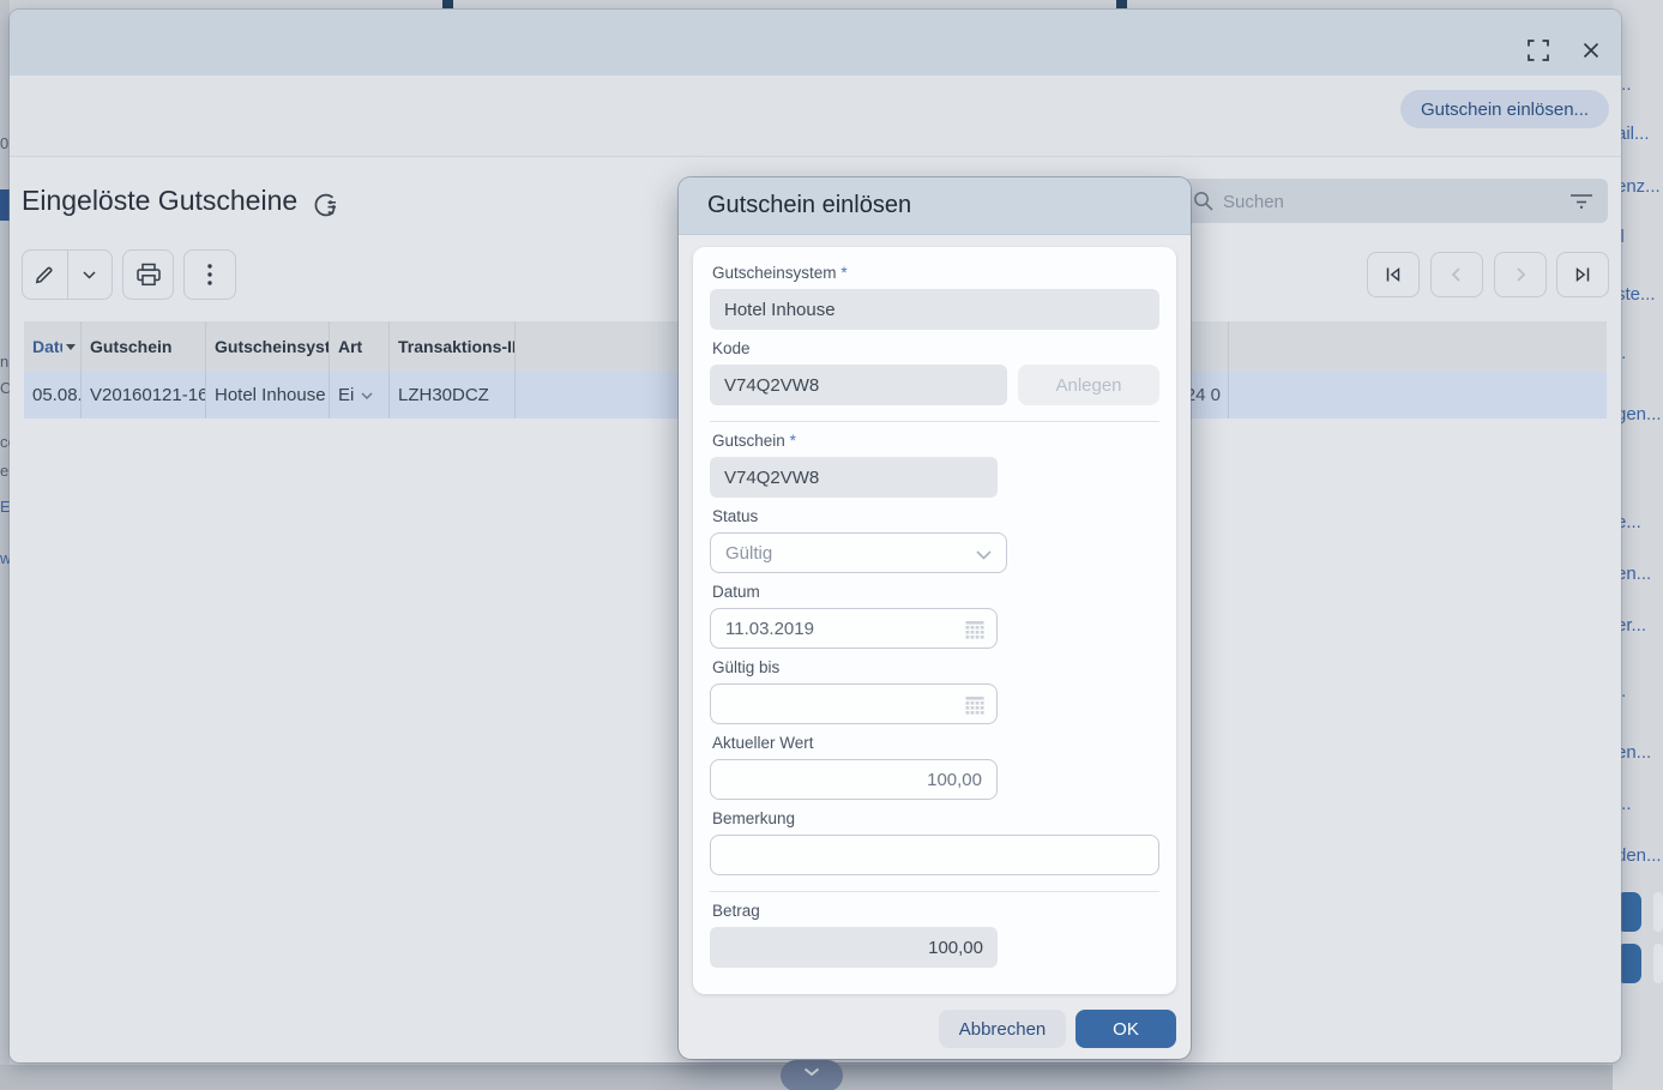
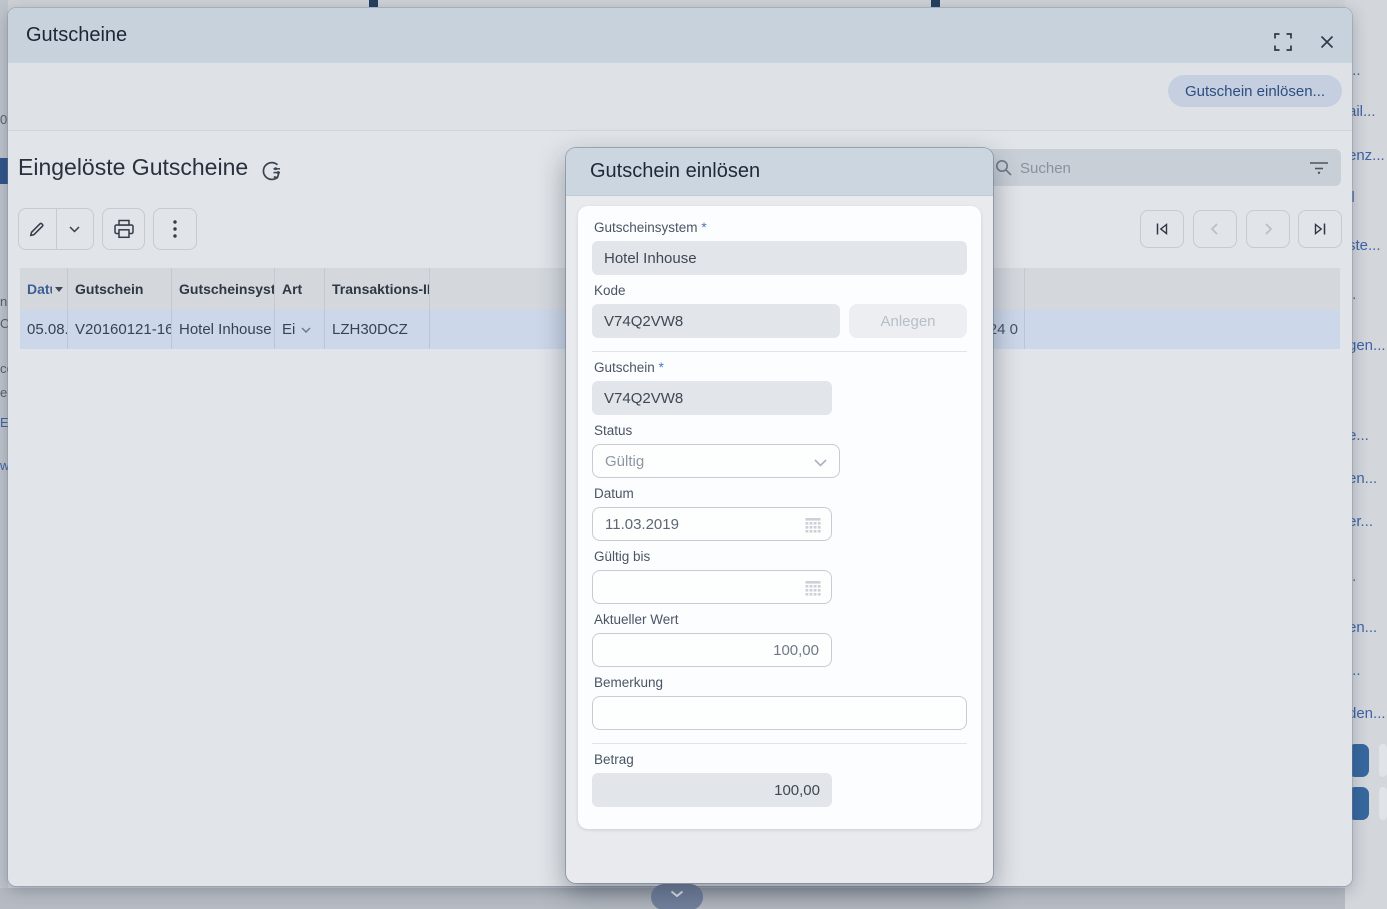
  n
  O
  e
  E
  w
  ail...
  enz...
  te...
  gen...
  e...
  en...
  er...
  en...
  den...
+ Gutscheine
  Gutschein einlösen...
  Eingelöste Gutscheine
  Suchen
  Gutschein
  Gutscheinsyst
  Art
  Transaktions-I
  05.08.
  V20160121-16
  Hotel Inhouse
  Ei
  LZH30DCZ
  Gutschein einlösen
  Gutscheinsystem *
  Hotel Inhouse
  Kode
  V74Q2VW8
  Anlegen
  Gutschein *
  V74Q2VW8
  Status
  Gültig
  Datum
  11.03.2019
  Gültig bis
  Aktueller Wert
  100,00
  Bemerkung
  Betrag
  100,00
- Abbrechen
- OK
